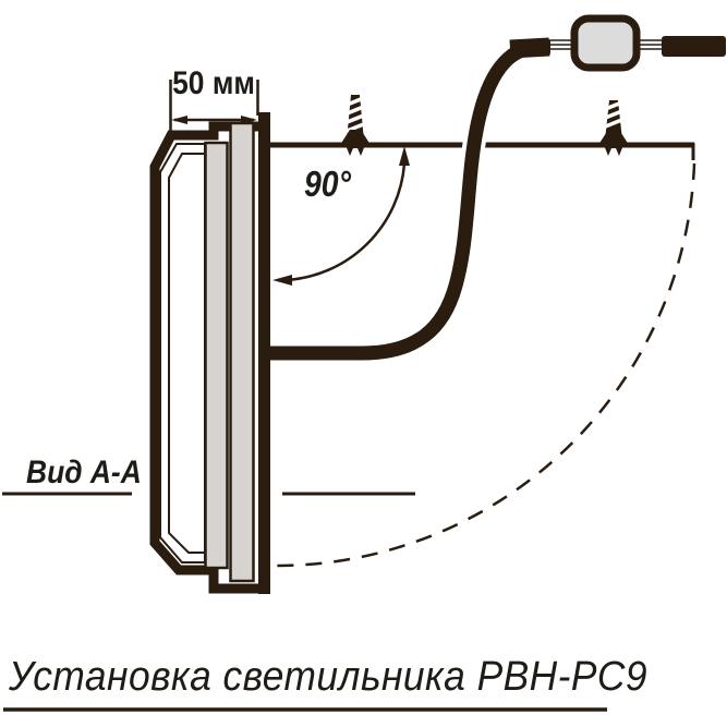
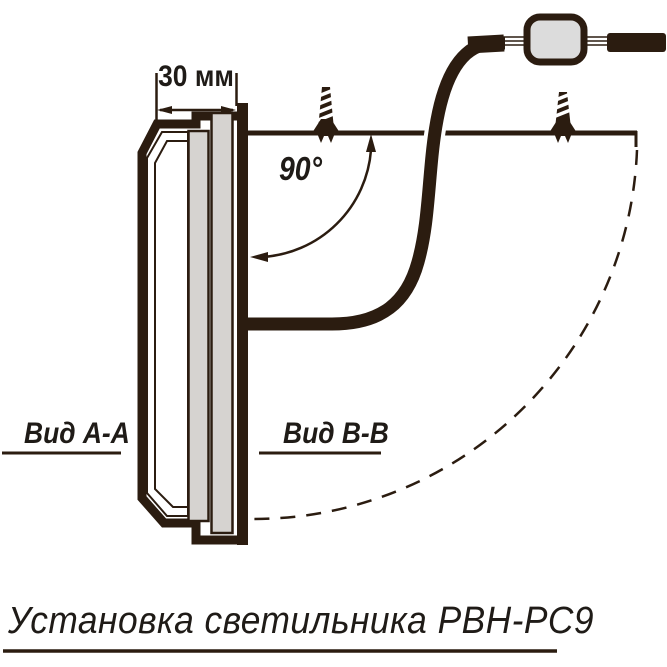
- 50 мм
+ 30 мм
  90°
  Вид А-А
+ Вид В-В
  Установка светильника РВН-РС9
